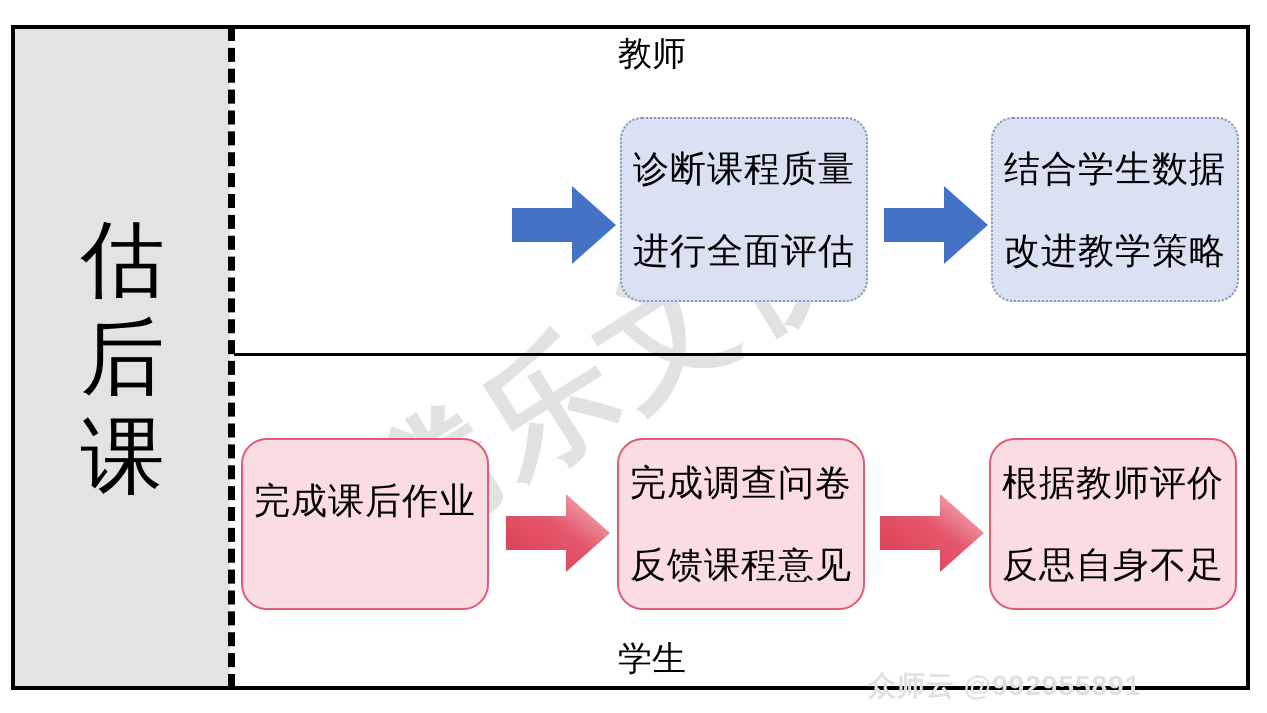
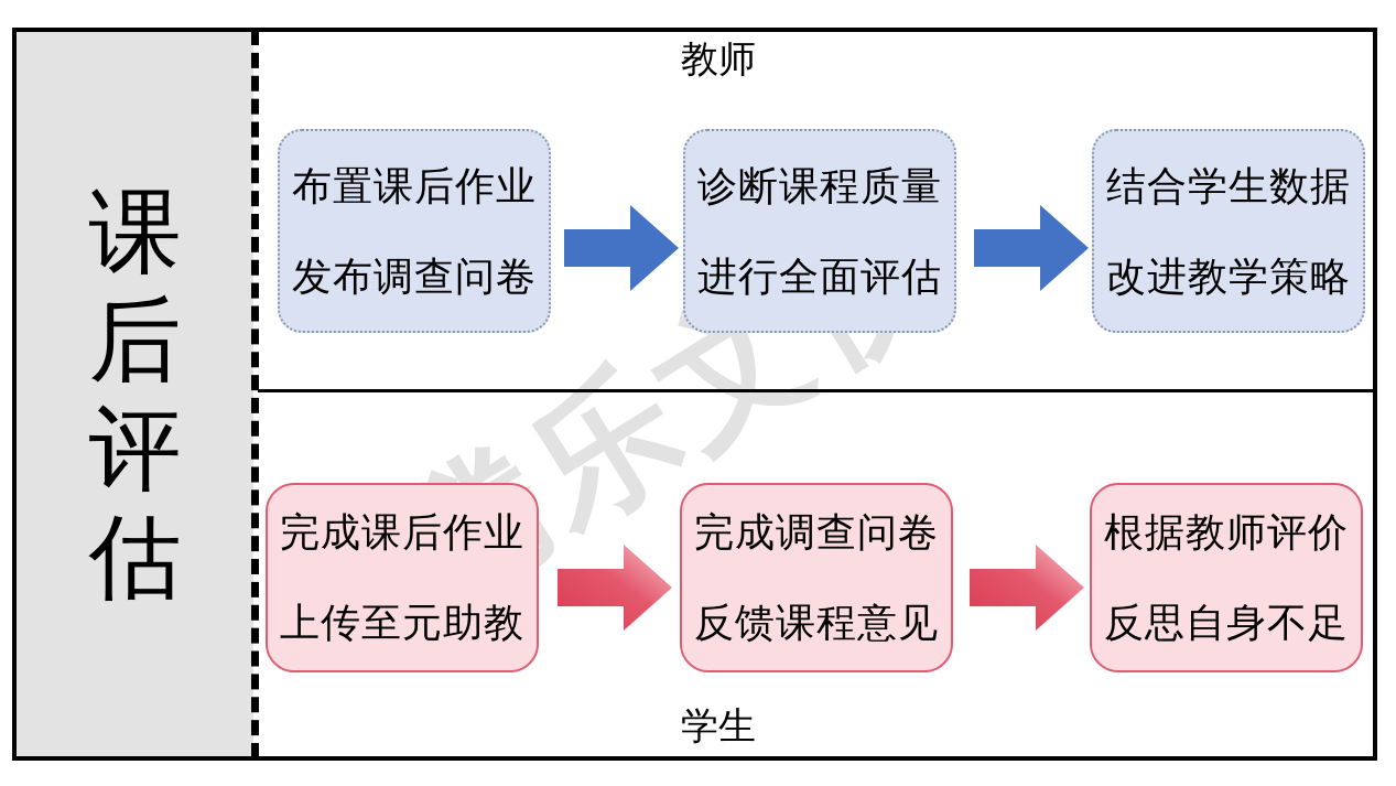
- 估
+ 课
  后
+ 评
- 课
+ 估
  教师
  学生
+ 布置课后作业
+ 发布调查问卷
  诊断课程质量
  进行全面评估
  结合学生数据
  改进教学策略
  完成课后作业
+ 上传至元助教
  完成调查问卷
  反馈课程意见
  根据教师评价
  反思自身不足
- 众师云 @992955891
